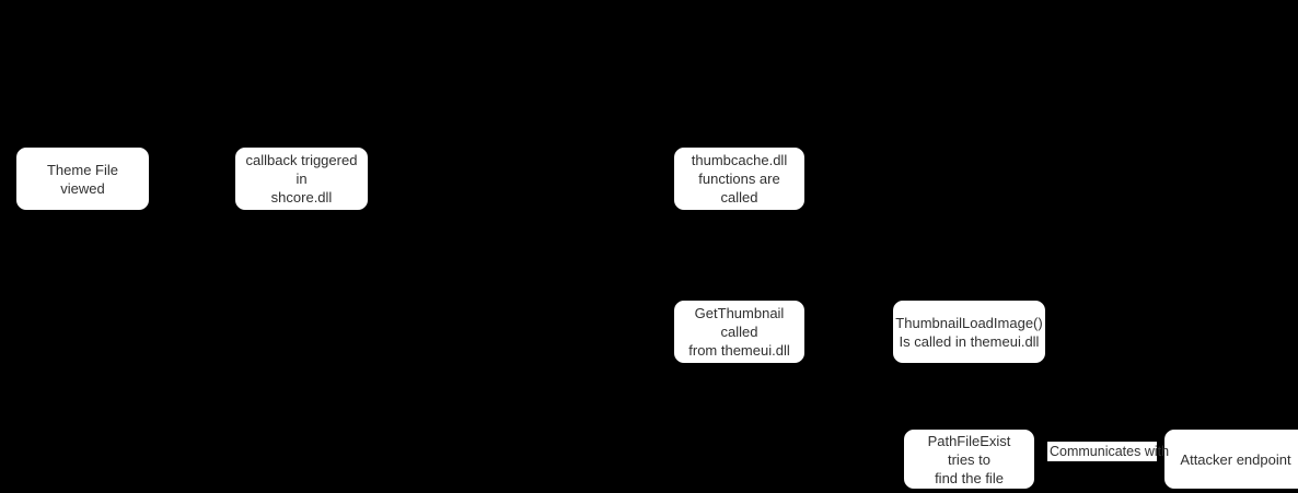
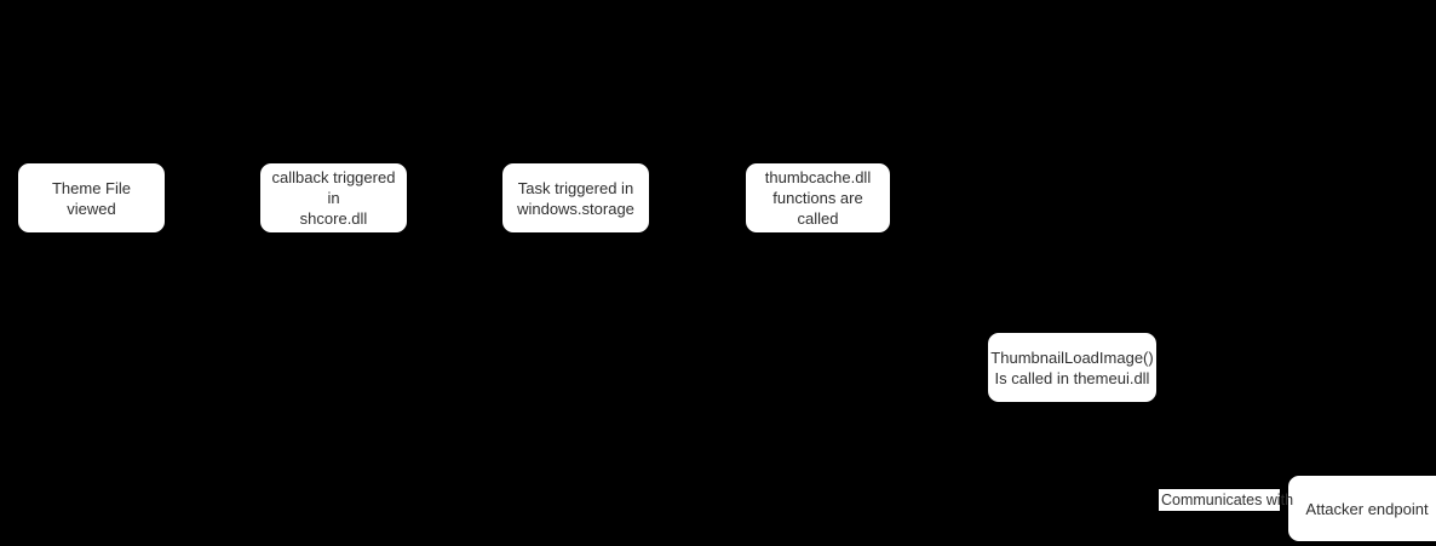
  Theme File viewed
  callback triggered in
  shcore.dll
+ Task triggered in
+ windows.storage
  thumbcache.dll
  functions are called
- GetThumbnail called
- from themeui.dll
  ThumbnailLoadImage()
  Is called in themeui.dll
- PathFileExist tries to
- find the file
  Attacker endpoint
  Communicates with
